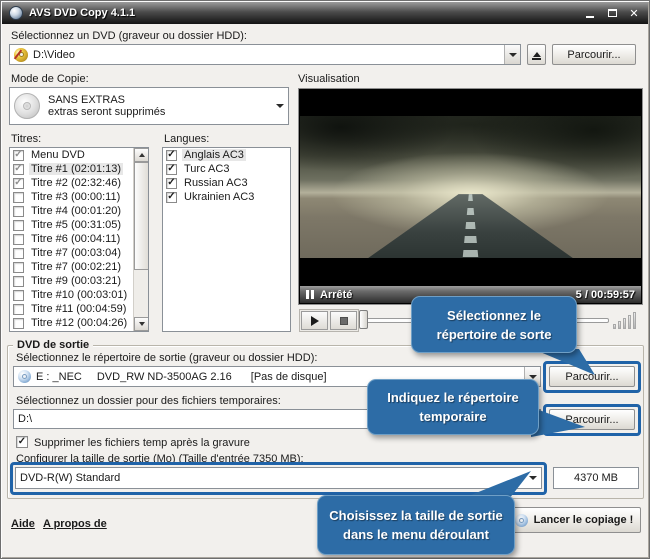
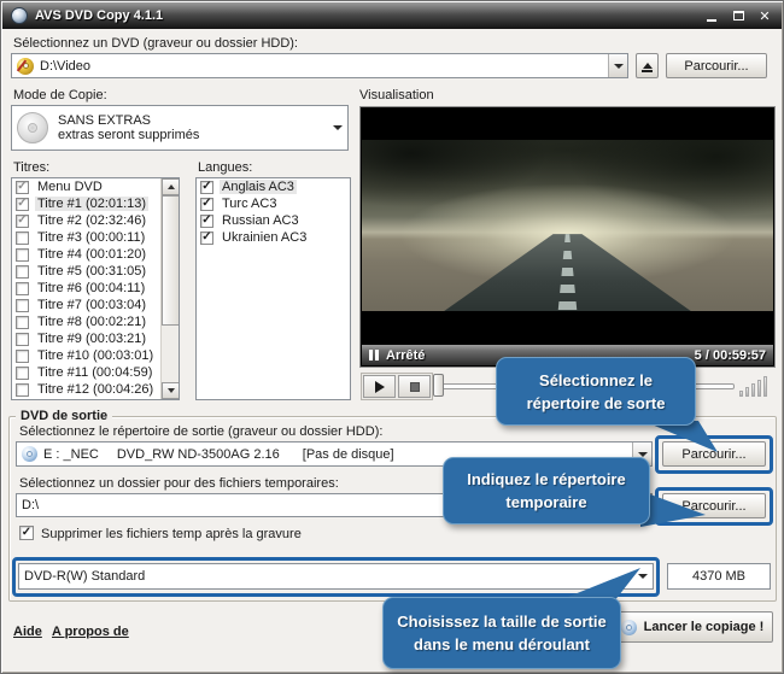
  AVS DVD Copy 4.1.1
  ✕
  Sélectionnez un DVD (graveur ou dossier HDD):
  D:\Video
  Parcourir...
  Mode de Copie:
  SANS EXTRAS
  extras seront supprimés
  Titres:
  ✓
  Menu DVD
  ✓
  Titre #1 (02:01:13)
  ✓
  Titre #2 (02:32:46)
  Titre #3 (00:00:11)
  Titre #4 (00:01:20)
  Titre #5 (00:31:05)
  Titre #6 (00:04:11)
  Titre #7 (00:03:04)
- Titre #7 (00:02:21)
+ Titre #8 (00:02:21)
  Titre #9 (00:03:21)
  Titre #10 (00:03:01)
  Titre #11 (00:04:59)
  Titre #12 (00:04:26)
  Langues:
  ✓
  Anglais AC3
  ✓
  Turc AC3
  ✓
  Russian AC3
  ✓
  Ukrainien AC3
  Visualisation
  Arrêté
  5 / 00:59:57
  DVD de sortie
  Sélectionnez le répertoire de sortie (graveur ou dossier HDD):
  E : _NEC
  DVD_RW ND-3500AG 2.16
  [Pas de disque]
  Parcourir...
  Sélectionnez un dossier pour des fichiers temporaires:
  D:\
  Parcourir...
  ✓
  Supprimer les fichiers temp après la gravure
- Configurer la taille de sortie (Mo) (Taille d'entrée 7350 MB):
  DVD-R(W) Standard
  4370 MB
  Aide
  A propos de
  Lancer le copiage !
  Sélectionnez le
  répertoire de sorte
  Indiquez le répertoire
  temporaire
  Choisissez la taille de sortie
  dans le menu déroulant
